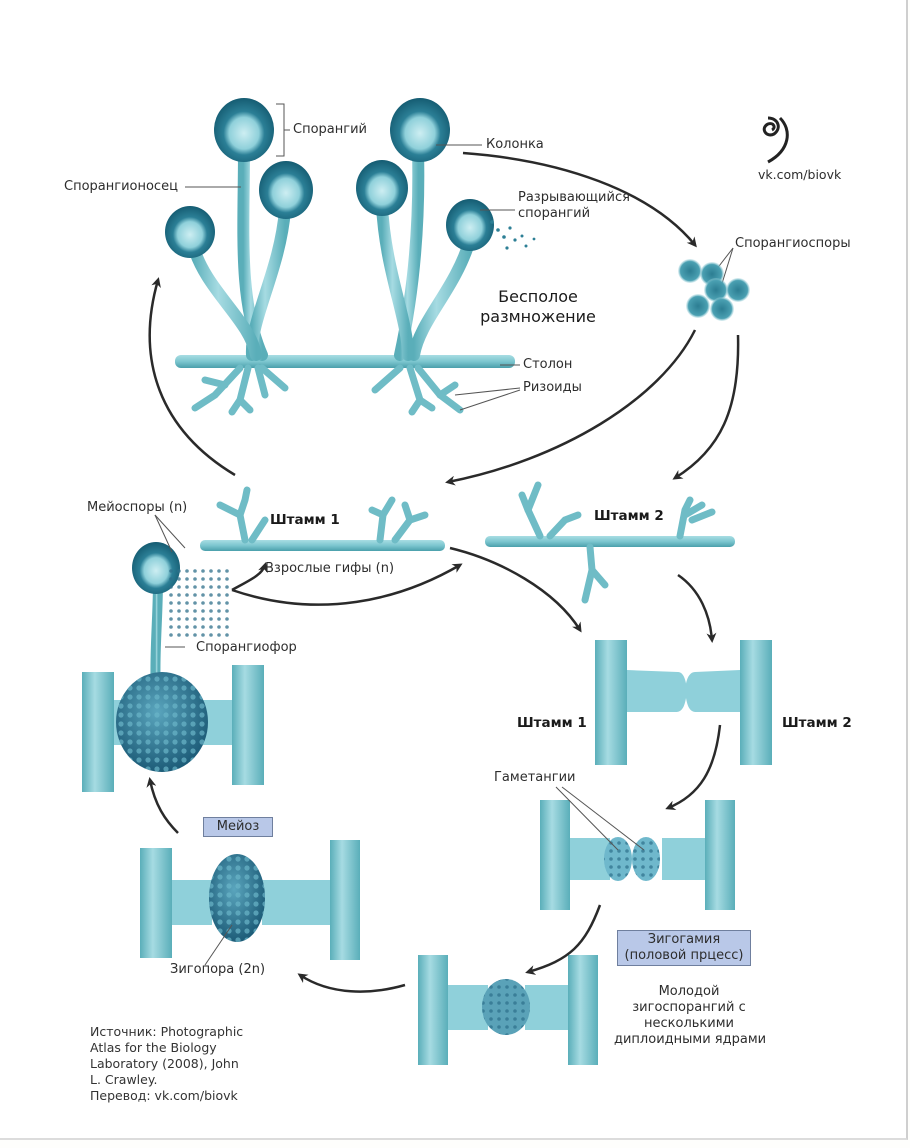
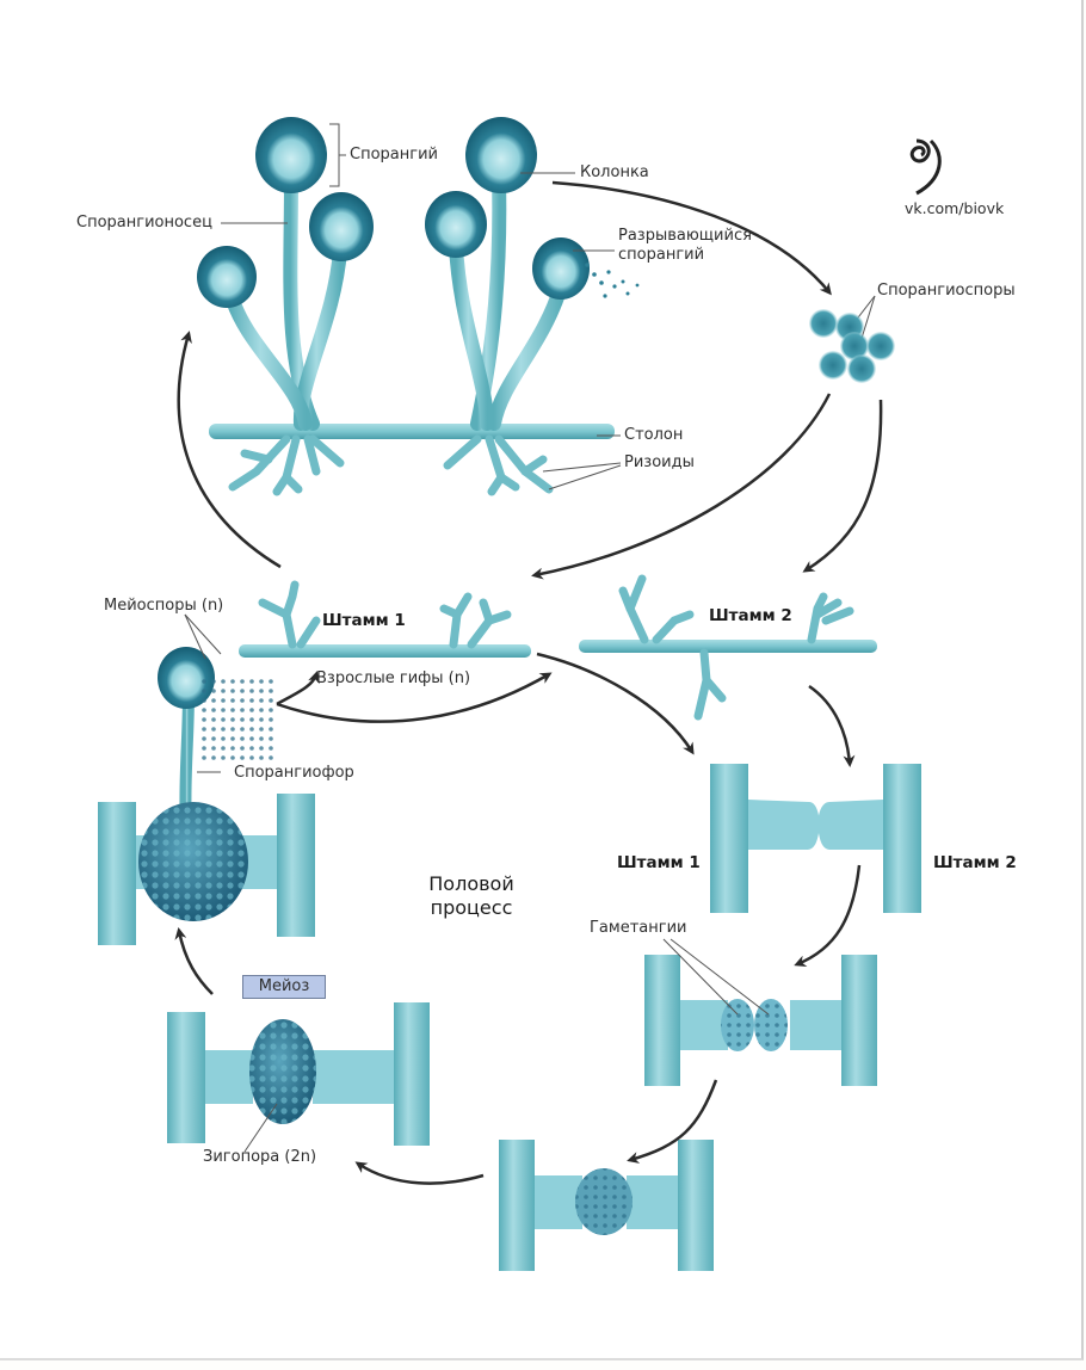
  vk.com/biovk
  Спорангий
  Спорангионосец
  Колонка
  Разрывающийся
  спорангий
  Спорангиоспоры
  Столон
  Ризоиды
- Бесполое
- размножение
  Мейоспоры (n)
  Штамм 1
  Штамм 2
  Взрослые гифы (n)
  Спорангиофор
  Штамм 1
  Штамм 2
+ Половой
+ процесс
  Гаметангии
  Мейоз
- Зигогамия
- (половой прцесс)
  Зигопора (2n)
- Молодой
- зигоспорангий с
- несколькими
- диплоидными ядрами
- Источник: Photographic
- Atlas for the Biology
- Laboratory (2008), John
- L. Crawley.
- Перевод: vk.com/biovk
